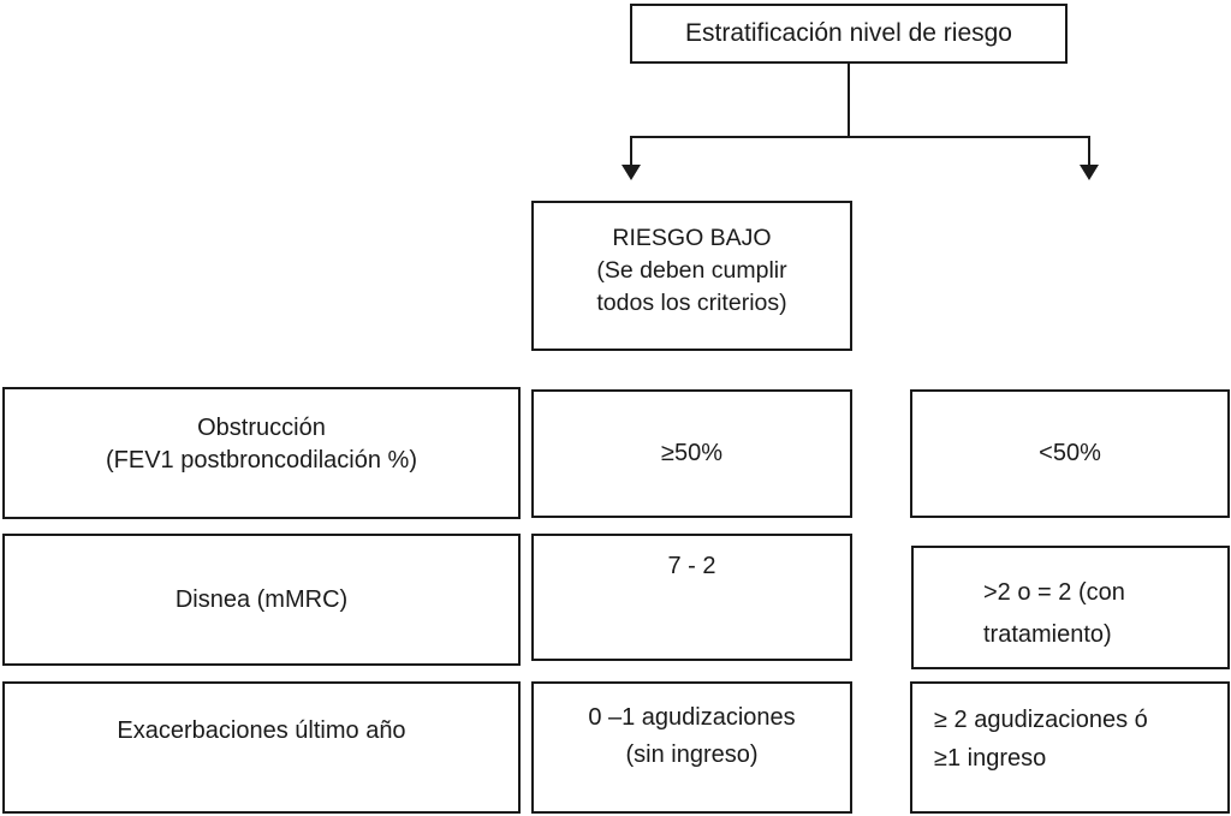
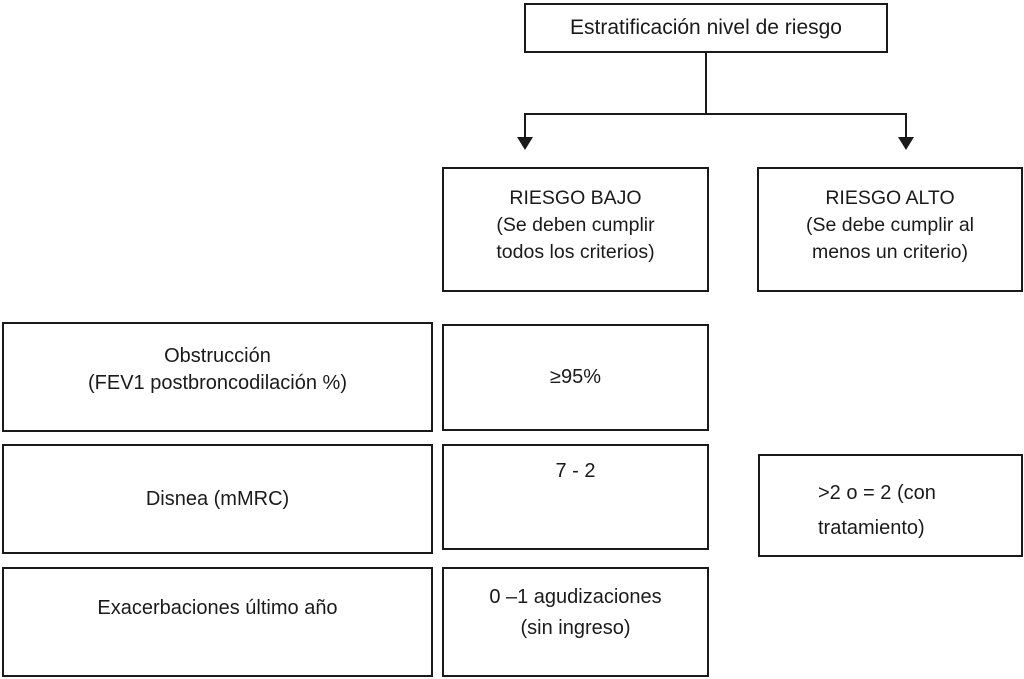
  Estratificación nivel de riesgo
  RIESGO BAJO
  (Se deben cumplir
  todos los criterios)
+ RIESGO ALTO
+ (Se debe cumplir al
+ menos un criterio)
  Obstrucción
  (FEV1 postbroncodilación %)
- ≥50%
+ ≥95%
- <50%
  Disnea (mMRC)
  7 - 2
  >2 o = 2 (con
  tratamiento)
  Exacerbaciones último año
  0 –1 agudizaciones
  (sin ingreso)
- ≥ 2 agudizaciones ó
- ≥1 ingreso
